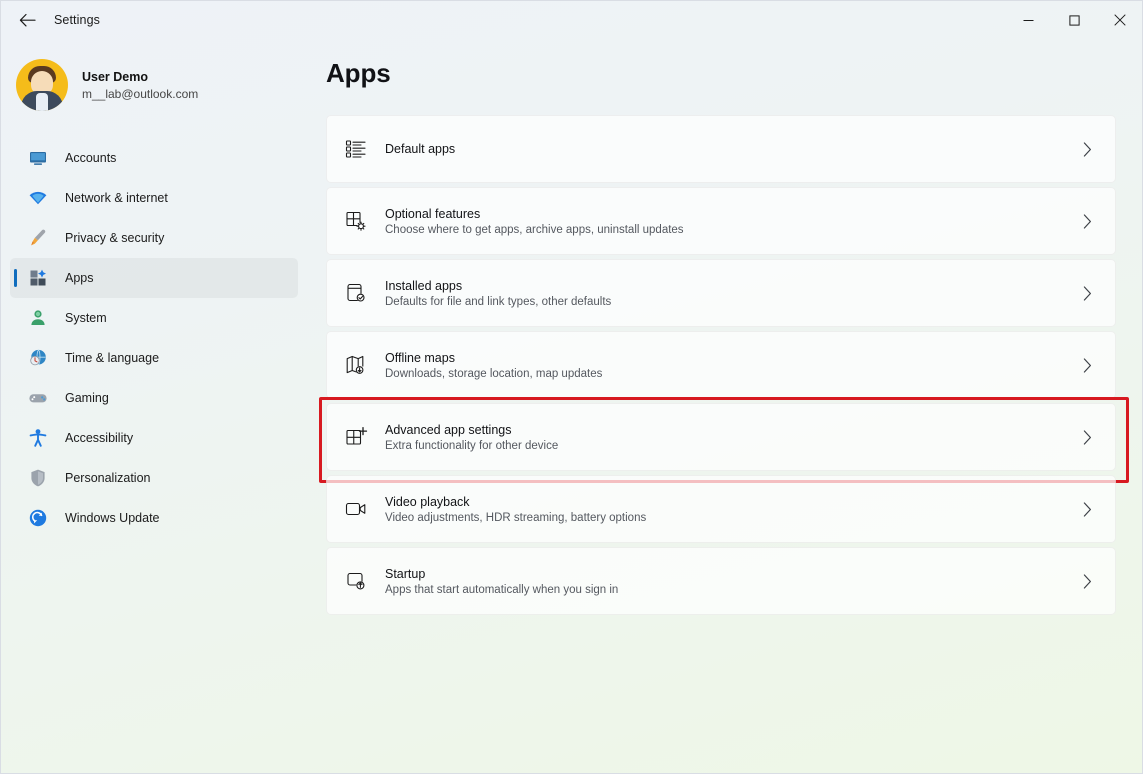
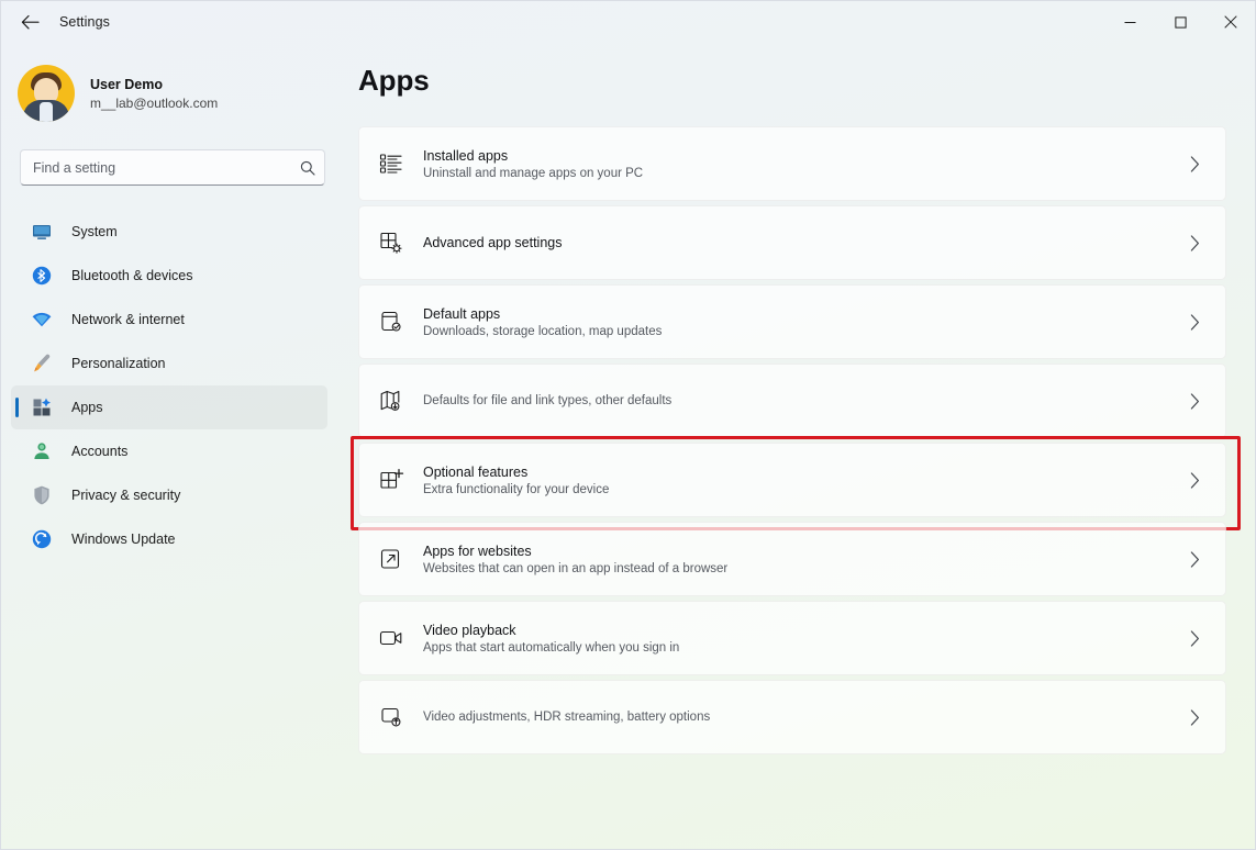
  Settings
  User Demo
  m__lab@outlook.com
+ Find a setting
- Accounts
+ System
+ Bluetooth & devices
  Network & internet
- Privacy & security
+ Personalization
  Apps
- System
+ Accounts
- Time & language
- Gaming
- Accessibility
- Personalization
+ Privacy & security
  Windows Update
  Apps
- Default apps
+ Installed apps
+ Uninstall and manage apps on your PC
- Optional features
+ Advanced app settings
- Choose where to get apps, archive apps, uninstall updates
- Installed apps
+ Default apps
- Defaults for file and link types, other defaults
+ Downloads, storage location, map updates
- Offline maps
- Downloads, storage location, map updates
+ Defaults for file and link types, other defaults
- Advanced app settings
+ Optional features
- Extra functionality for other device
+ Extra functionality for your device
+ Apps for websites
+ Websites that can open in an app instead of a browser
  Video playback
- Video adjustments, HDR streaming, battery options
+ Apps that start automatically when you sign in
- Startup
- Apps that start automatically when you sign in
+ Video adjustments, HDR streaming, battery options
